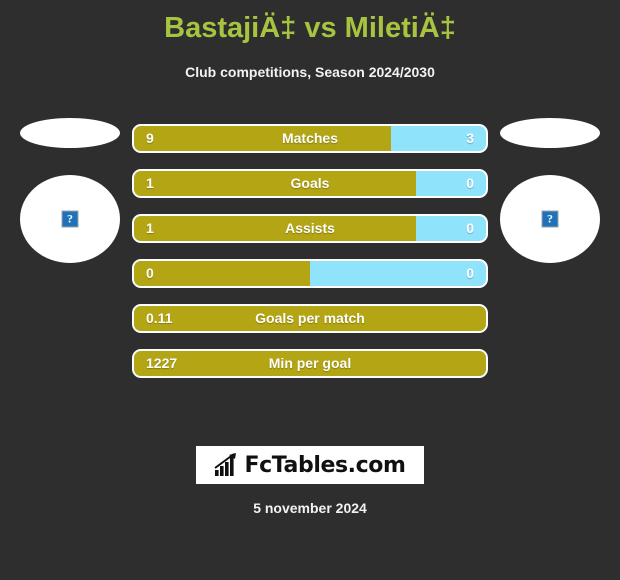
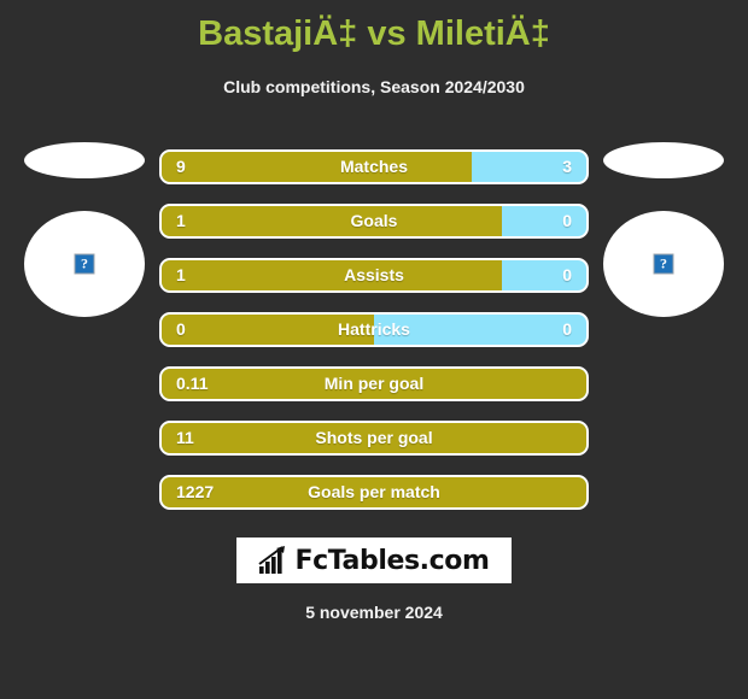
  BastajiÄ‡ vs MiletiÄ‡
  Club competitions, Season 2024/2030
  ?
  ?
  9
  Matches
  3
  1
  Goals
  0
  1
  Assists
  0
  0
+ Hattricks
  0
  0.11
- Goals per match
+ Min per goal
+ 11
+ Shots per goal
  1227
- Min per goal
+ Goals per match
  FcTables.com
  5 november 2024
